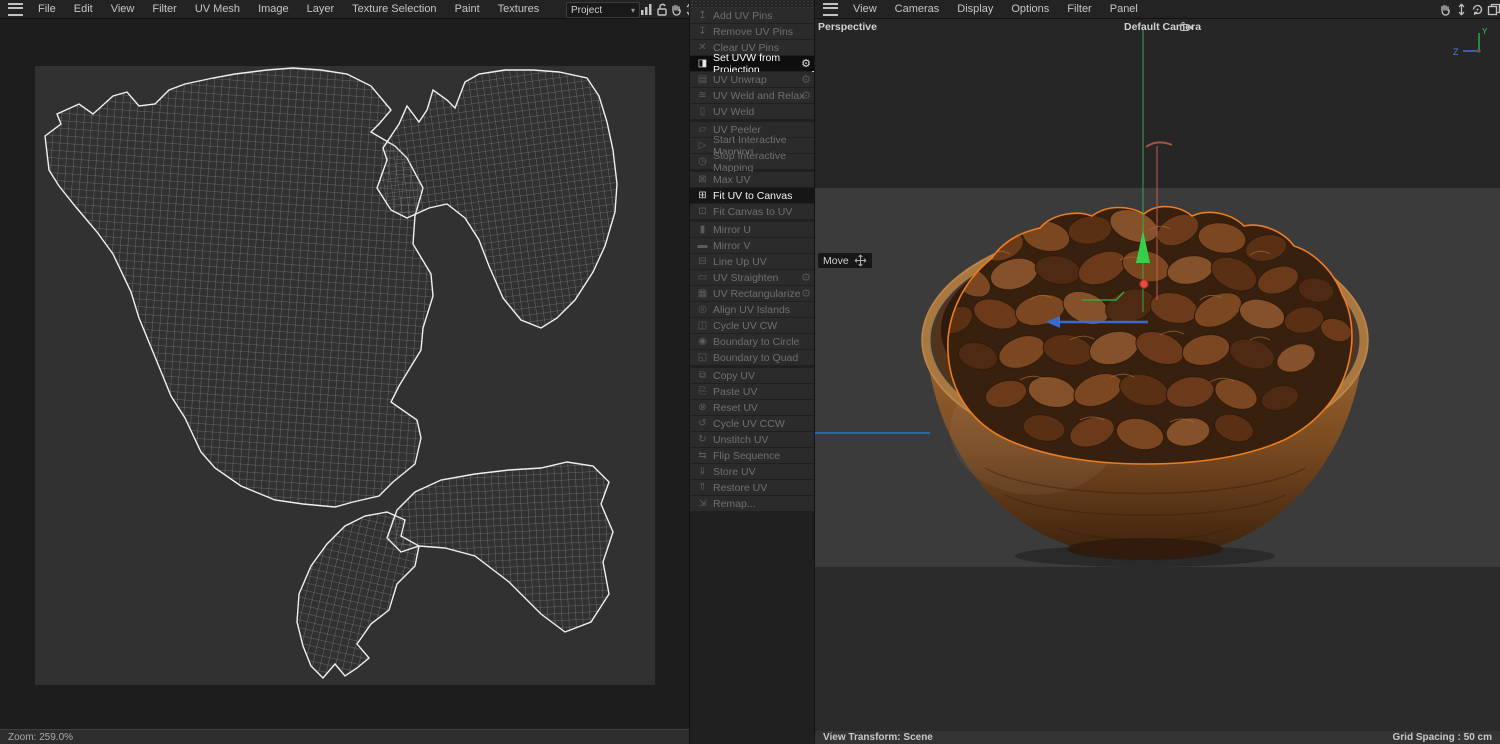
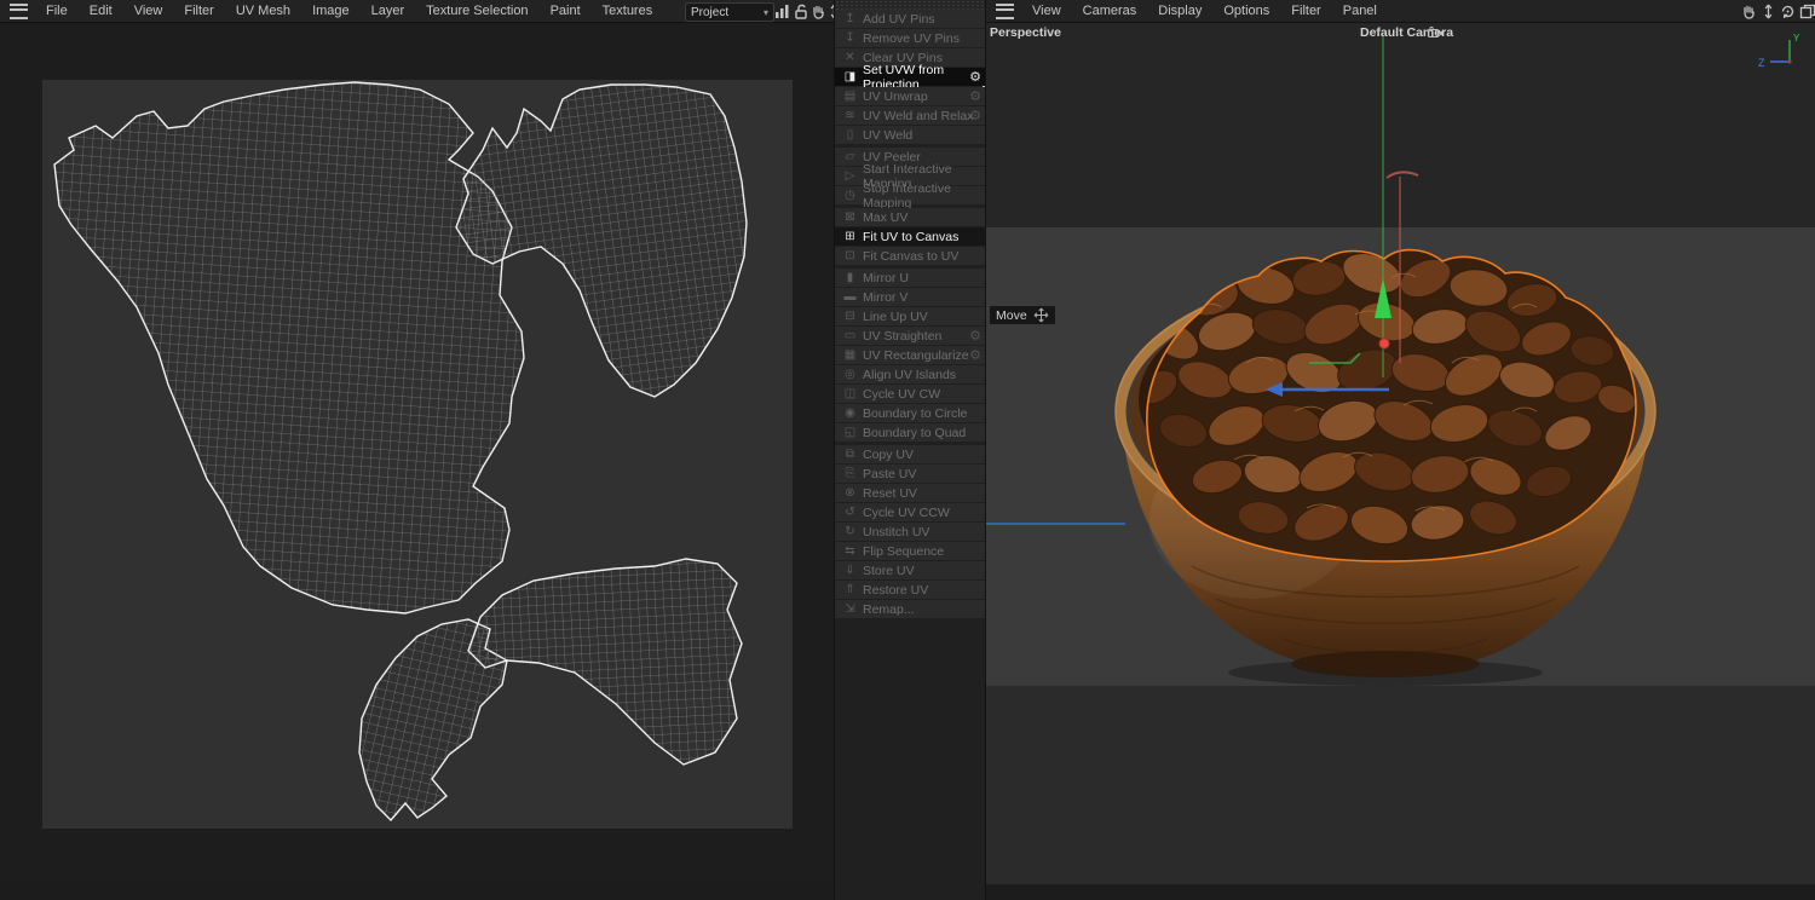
  File
  Edit
  View
  Filter
  UV Mesh
  Image
  Layer
  Texture Selection
  Paint
  Textures
  Project
  ▾
  ↥
  Add UV Pins
  ↧
  Remove UV Pins
  ✕
  Clear UV Pins
  ◨
  Set UVW from Projection
  ⚙
  ▤
  UV Unwrap
  ⚙
  ≋
  UV Weld and Relax
  ⚙
  ▯
  UV Weld
  ▱
  UV Peeler
  ▷
  Start Interactive Mapping
  ◷
  Stop Interactive Mapping
  ⊠
  Max UV
  ⊞
  Fit UV to Canvas
  ⊡
  Fit Canvas to UV
  ▮
  Mirror U
  ▬
  Mirror V
  ⊟
  Line Up UV
  ▭
  UV Straighten
  ⚙
  ▦
  UV Rectangularize
  ⚙
  ◎
  Align UV Islands
  ◫
  Cycle UV CW
  ◉
  Boundary to Circle
  ◱
  Boundary to Quad
  ⧉
  Copy UV
  ⎘
  Paste UV
  ⊗
  Reset UV
  ↺
  Cycle UV CCW
  ↻
  Unstitch UV
  ⇆
  Flip Sequence
  ⇓
  Store UV
  ⇑
  Restore UV
  ⇲
  Remap...
  View
  Cameras
  Display
  Options
  Filter
  Panel
  Perspective
  Default Cara
  Move
  Z
  Y
- Zoom: 259.0%
- View Transform: Scene
- Grid Spacing : 50 cm
